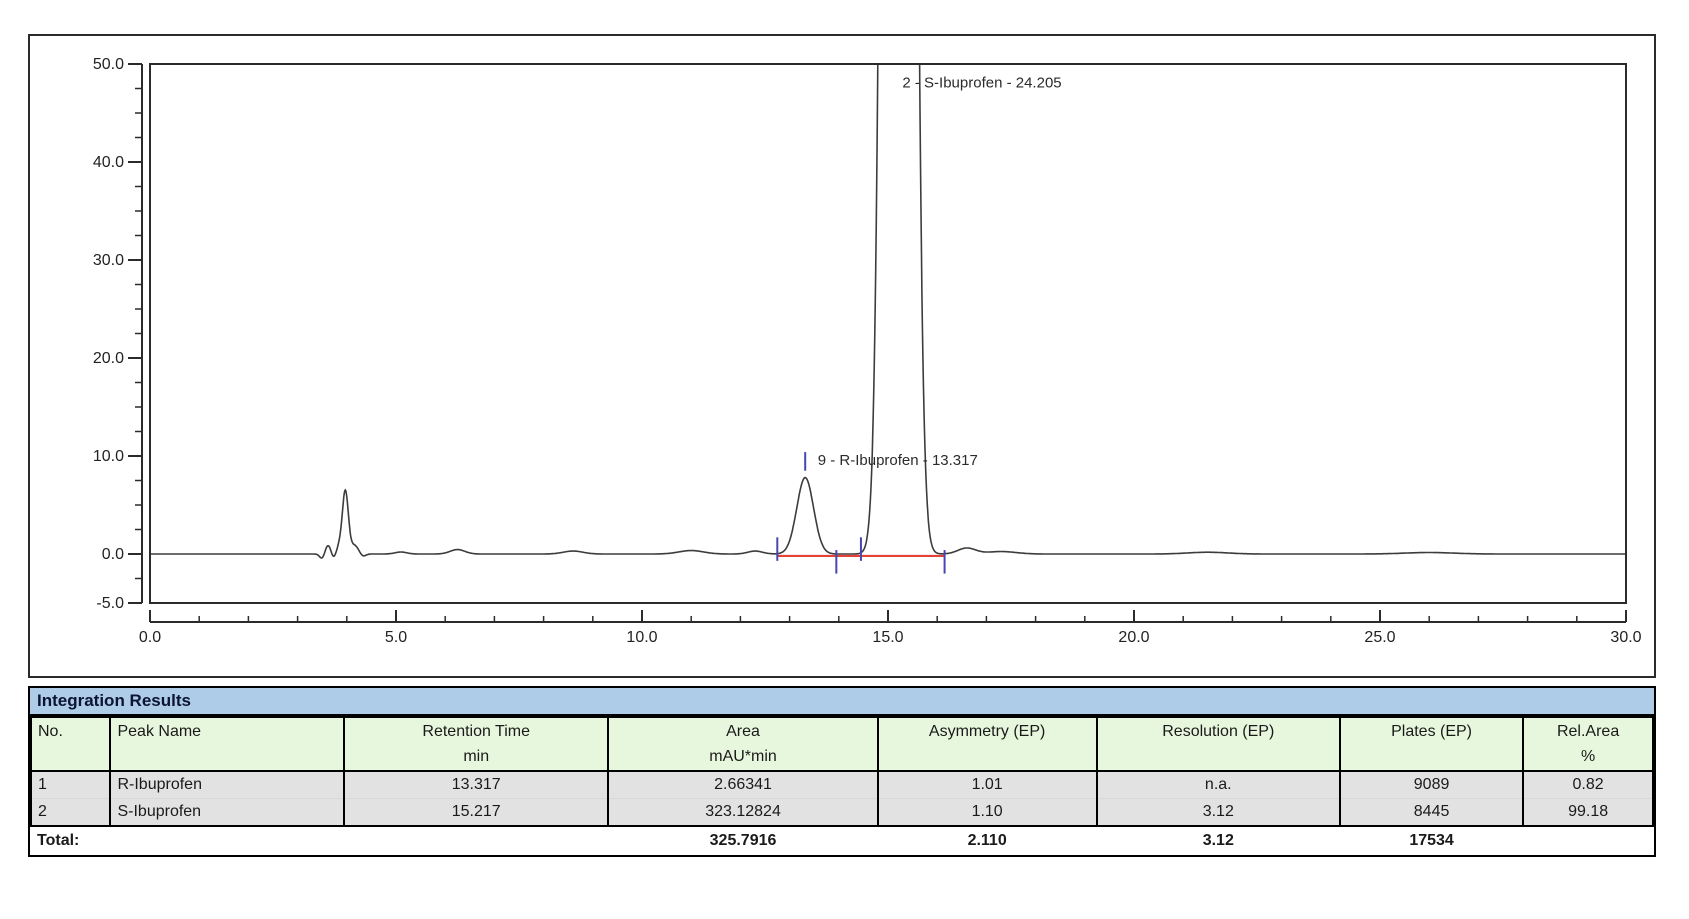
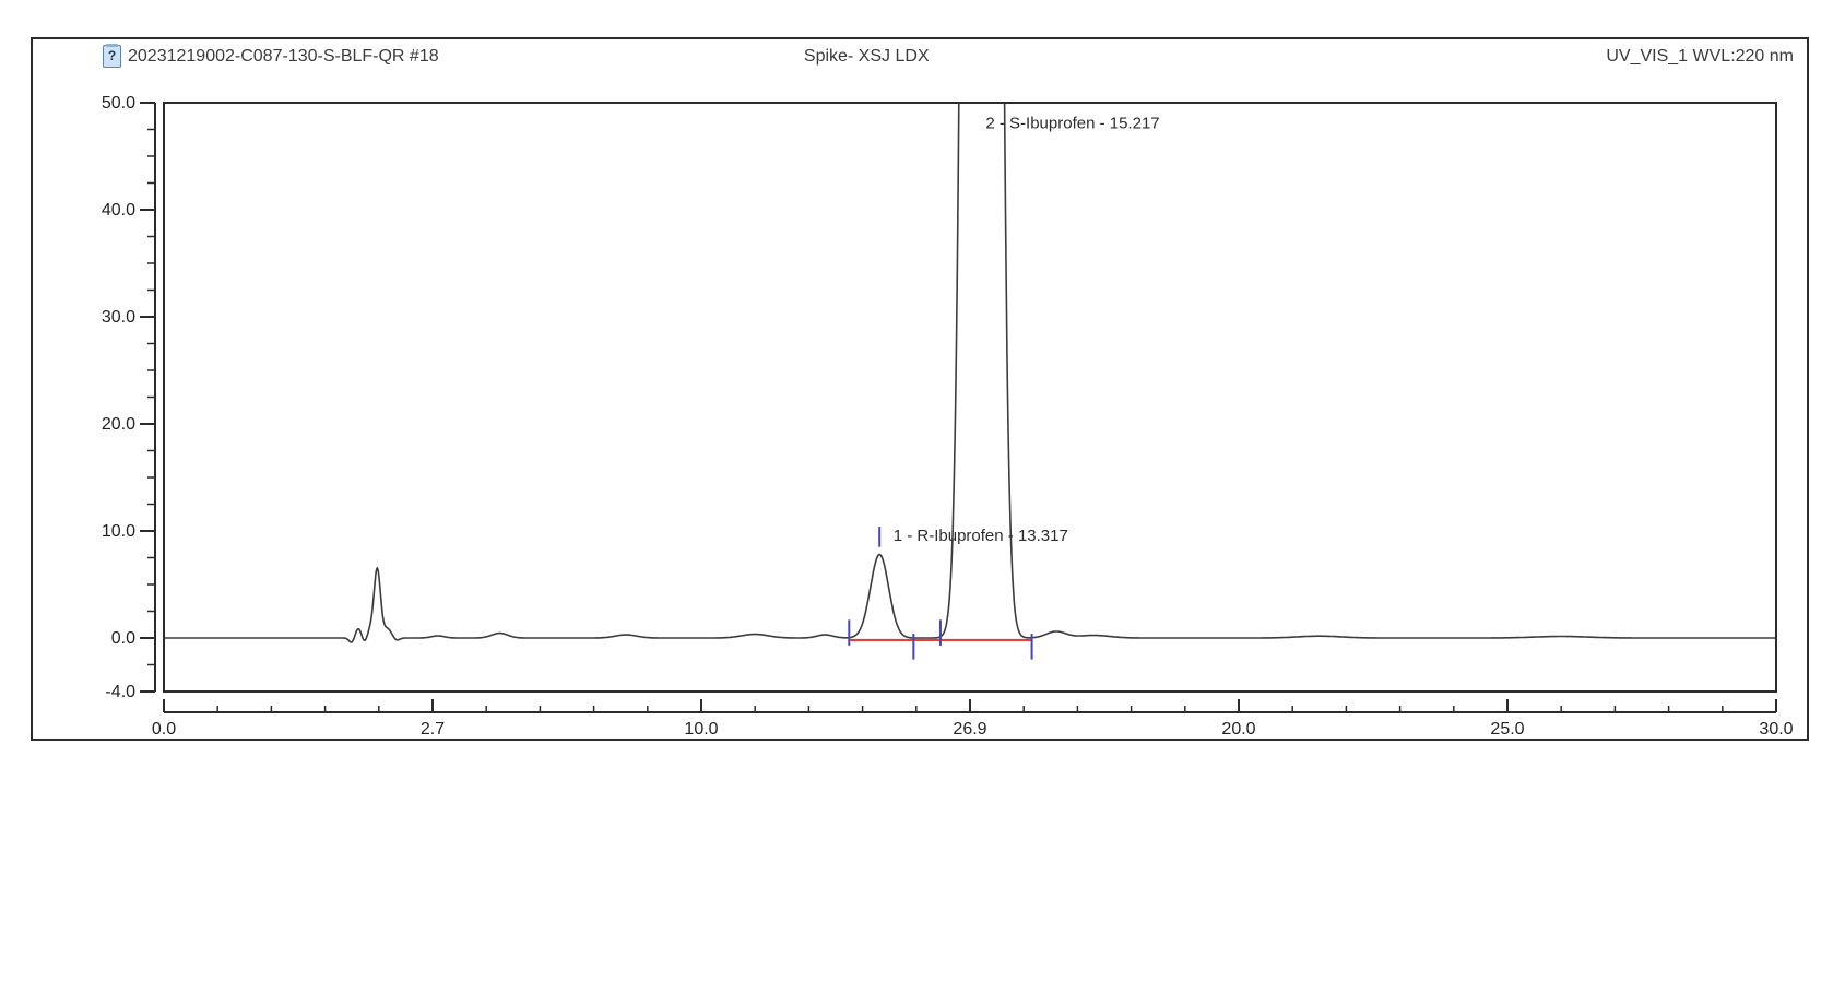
+ ?
+ 20231219002-C087-130-S-BLF-QR #18
+ Spike- XSJ LDX
+ UV_VIS_1 WVL:220 nm
  50.0
  40.0
  30.0
  20.0
  10.0
  0.0
- -5.0
+ -4.0
  0.0
- 5.0
+ 2.7
  10.0
- 15.0
+ 26.9
  20.0
  25.0
  30.0
- 9 - R-Ibuprofen - 13.317
+ 1 - R-Ibuprofen - 13.317
- 2 - S-Ibuprofen - 24.205
+ 2 - S-Ibuprofen - 15.217
- Integration Results
- No.	Peak Name	Retention Timemin	AreamAU*min	Asymmetry (EP)	Resolution (EP)	Plates (EP)	Rel.Area%
- 1	R-Ibuprofen	13.317	2.66341	1.01	n.a.	9089	0.82
- 2	S-Ibuprofen	15.217	323.12824	1.10	3.12	8445	99.18
- Total:			325.7916	2.110	3.12	17534
